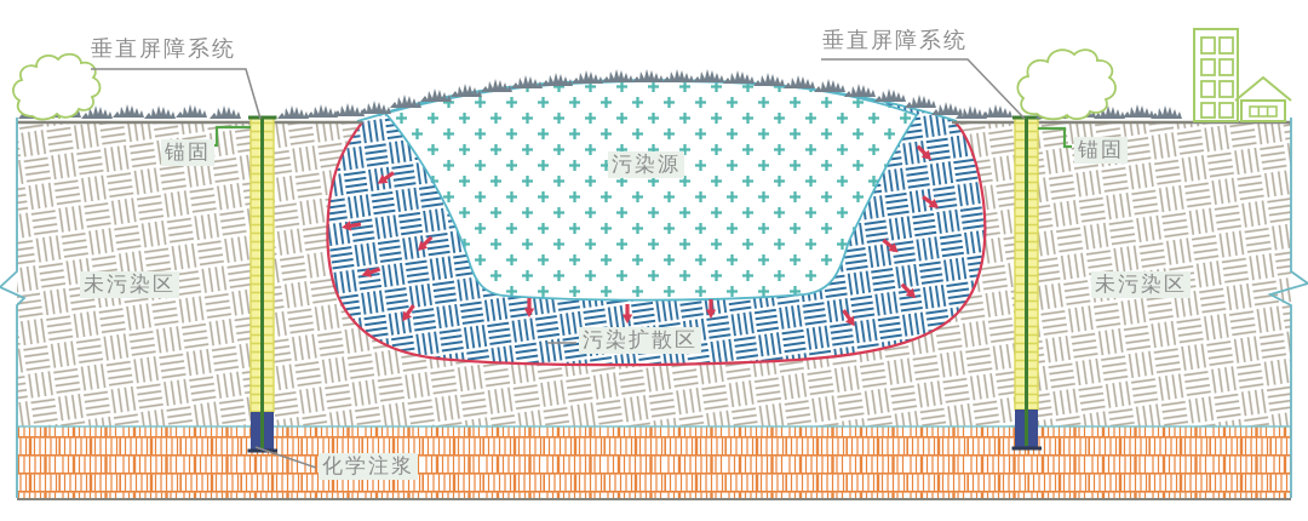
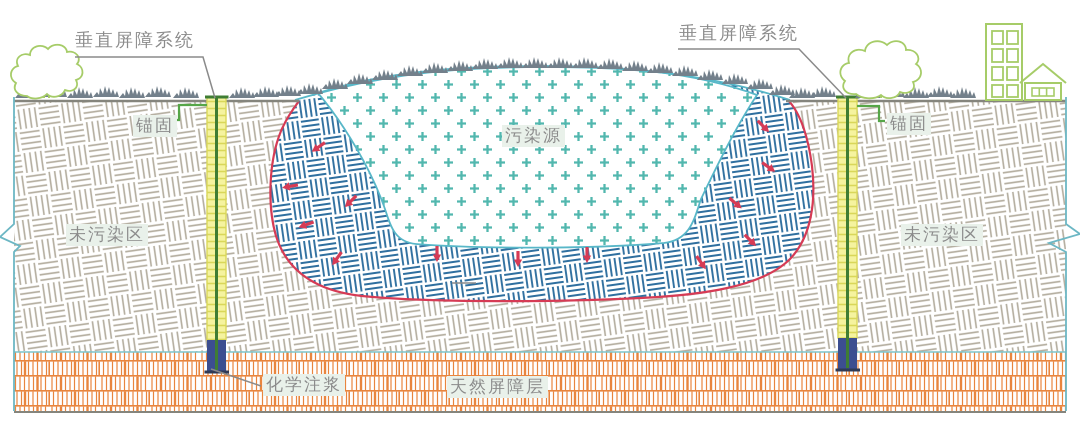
  垂直屏障系统
  垂直屏障系统
  锚固
  锚固
  未污染区
  未污染区
  污染源
- 污染扩散区
  化学注浆
+ 天然屏障层
